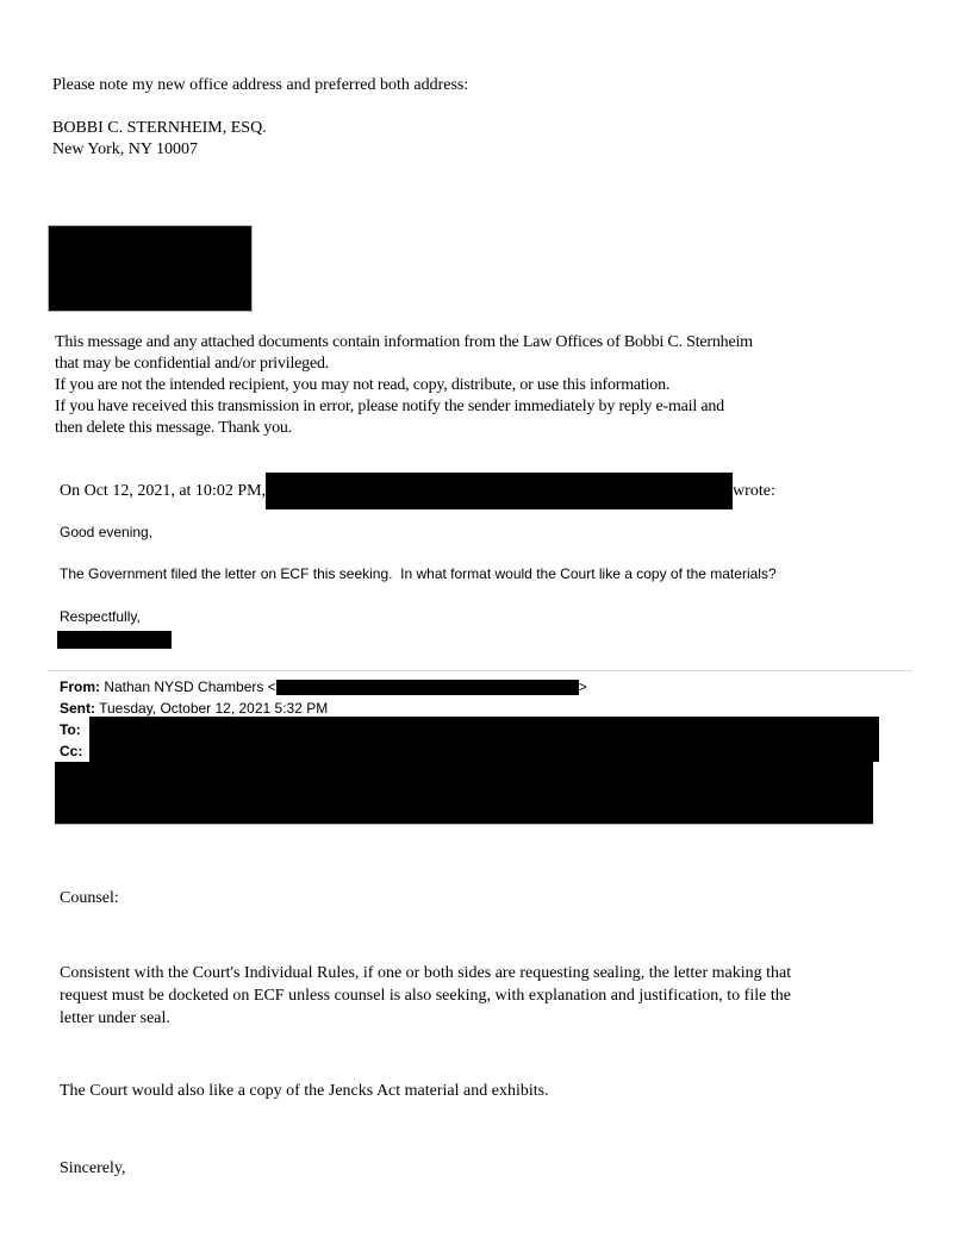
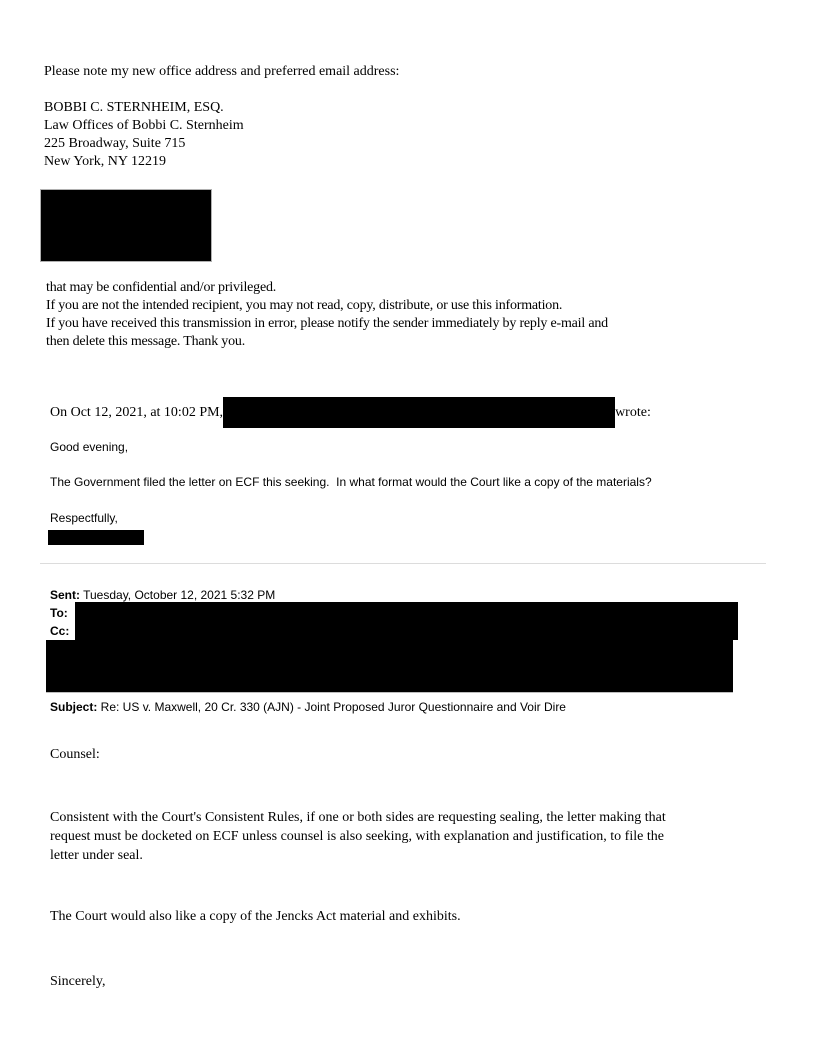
- Please note my new office address and preferred both address:
+ Please note my new office address and preferred email address:
  BOBBI C. STERNHEIM, ESQ.
+ Law Offices of Bobbi C. Sternheim
+ 225 Broadway, Suite 715
- New York, NY 10007
+ New York, NY 12219
- This message and any attached documents contain information from the Law Offices of Bobbi C. Sternheim
  that may be confidential and/or privileged.
  If you are not the intended recipient, you may not read, copy, distribute, or use this information.
  If you have received this transmission in error, please notify the sender immediately by reply e-mail and
  then delete this message. Thank you.
  On Oct 12, 2021, at 10:02 PM,
  wrote:
  Good evening,
  The Government filed the letter on ECF this seeking. In what format would the Court like a copy of the materials?
  Respectfully,
- From: Nathan NYSD Chambers < >
  Sent: Tuesday, October 12, 2021 5:32 PM
  To:
  Cc:
+ Subject: Re: US v. Maxwell, 20 Cr. 330 (AJN) - Joint Proposed Juror Questionnaire and Voir Dire
  Counsel:
- Consistent with the Court's Individual Rules, if one or both sides are requesting sealing, the letter making that
+ Consistent with the Court's Consistent Rules, if one or both sides are requesting sealing, the letter making that
  request must be docketed on ECF unless counsel is also seeking, with explanation and justification, to file the
  letter under seal.
  The Court would also like a copy of the Jencks Act material and exhibits.
  Sincerely,
